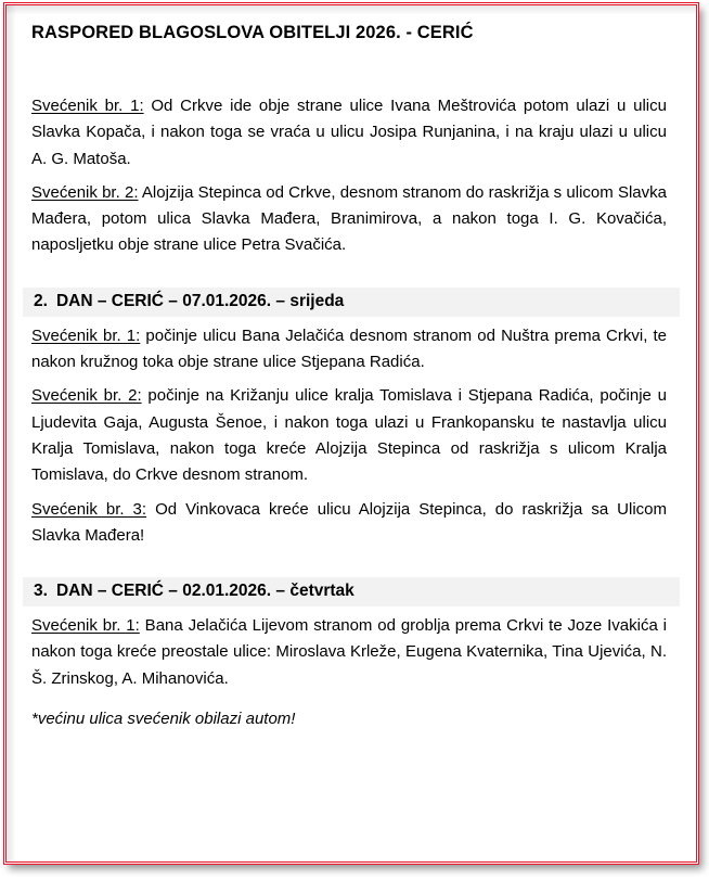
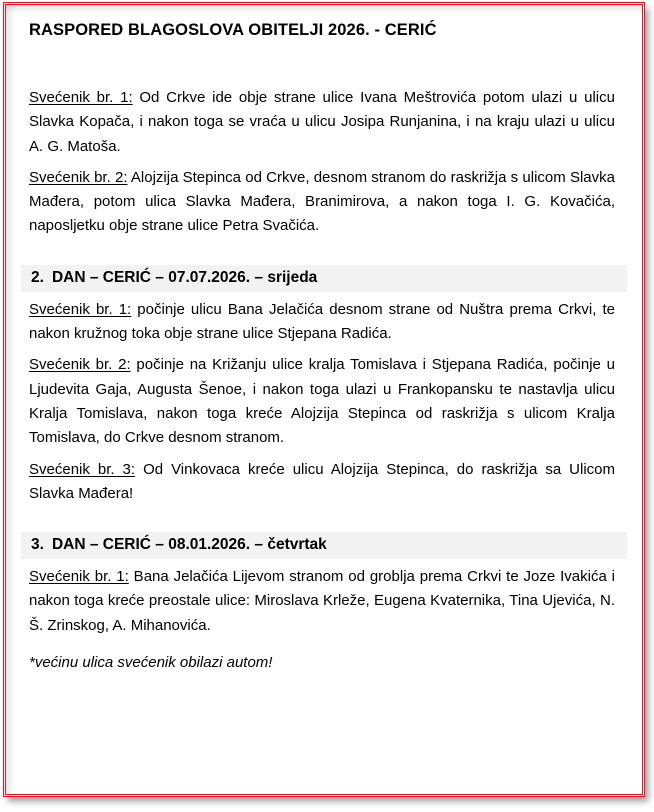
  RASPORED BLAGOSLOVA OBITELJI 2026. - CERIĆ
  Svećenik br. 1: Od Crkve ide obje strane ulice Ivana Meštrovića potom ulazi u ulicu Slavka Kopača, i nakon toga se vraća u ulicu Josipa Runjanina, i na kraju ulazi u ulicu A. G. Matoša.
  Svećenik br. 2: Alojzija Stepinca od Crkve, desnom stranom do raskrižja s ulicom Slavka Mađera, potom ulica Slavka Mađera, Branimirova, a nakon toga I. G. Kovačića, naposljetku obje strane ulice Petra Svačića.
- 2. DAN – CERIĆ – 07.01.2026. – srijeda
+ 2. DAN – CERIĆ – 07.07.2026. – srijeda
- Svećenik br. 1: počinje ulicu Bana Jelačića desnom stranom od Nuštra prema Crkvi, te nakon kružnog toka obje strane ulice Stjepana Radića.
+ Svećenik br. 1: počinje ulicu Bana Jelačića desnom strane od Nuštra prema Crkvi, te nakon kružnog toka obje strane ulice Stjepana Radića.
  Svećenik br. 2: počinje na Križanju ulice kralja Tomislava i Stjepana Radića, počinje u Ljudevita Gaja, Augusta Šenoe, i nakon toga ulazi u Frankopansku te nastavlja ulicu Kralja Tomislava, nakon toga kreće Alojzija Stepinca od raskrižja s ulicom Kralja Tomislava, do Crkve desnom stranom.
  Svećenik br. 3: Od Vinkovaca kreće ulicu Alojzija Stepinca, do raskrižja sa Ulicom Slavka Mađera!
- 3. DAN – CERIĆ – 02.01.2026. – četvrtak
+ 3. DAN – CERIĆ – 08.01.2026. – četvrtak
  Svećenik br. 1: Bana Jelačića Lijevom stranom od groblja prema Crkvi te Joze Ivakića i nakon toga kreće preostale ulice: Miroslava Krleže, Eugena Kvaternika, Tina Ujevića, N. Š. Zrinskog, A. Mihanovića.
  *većinu ulica svećenik obilazi autom!
